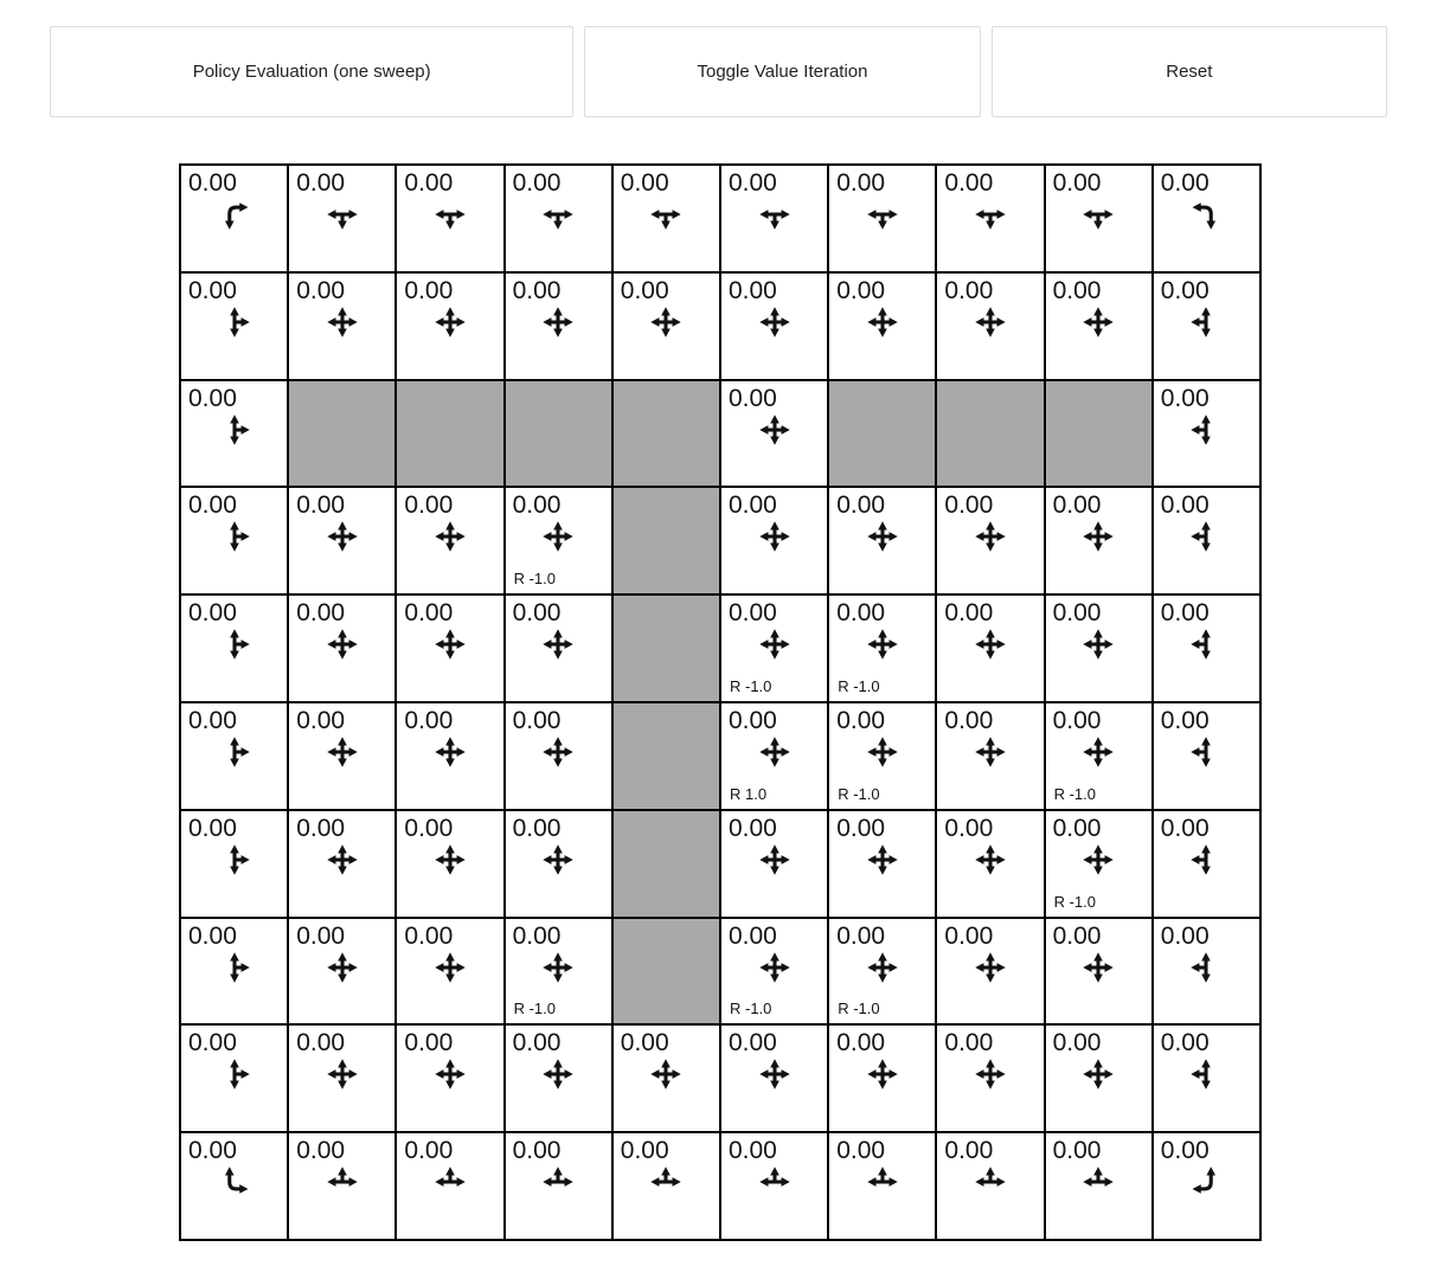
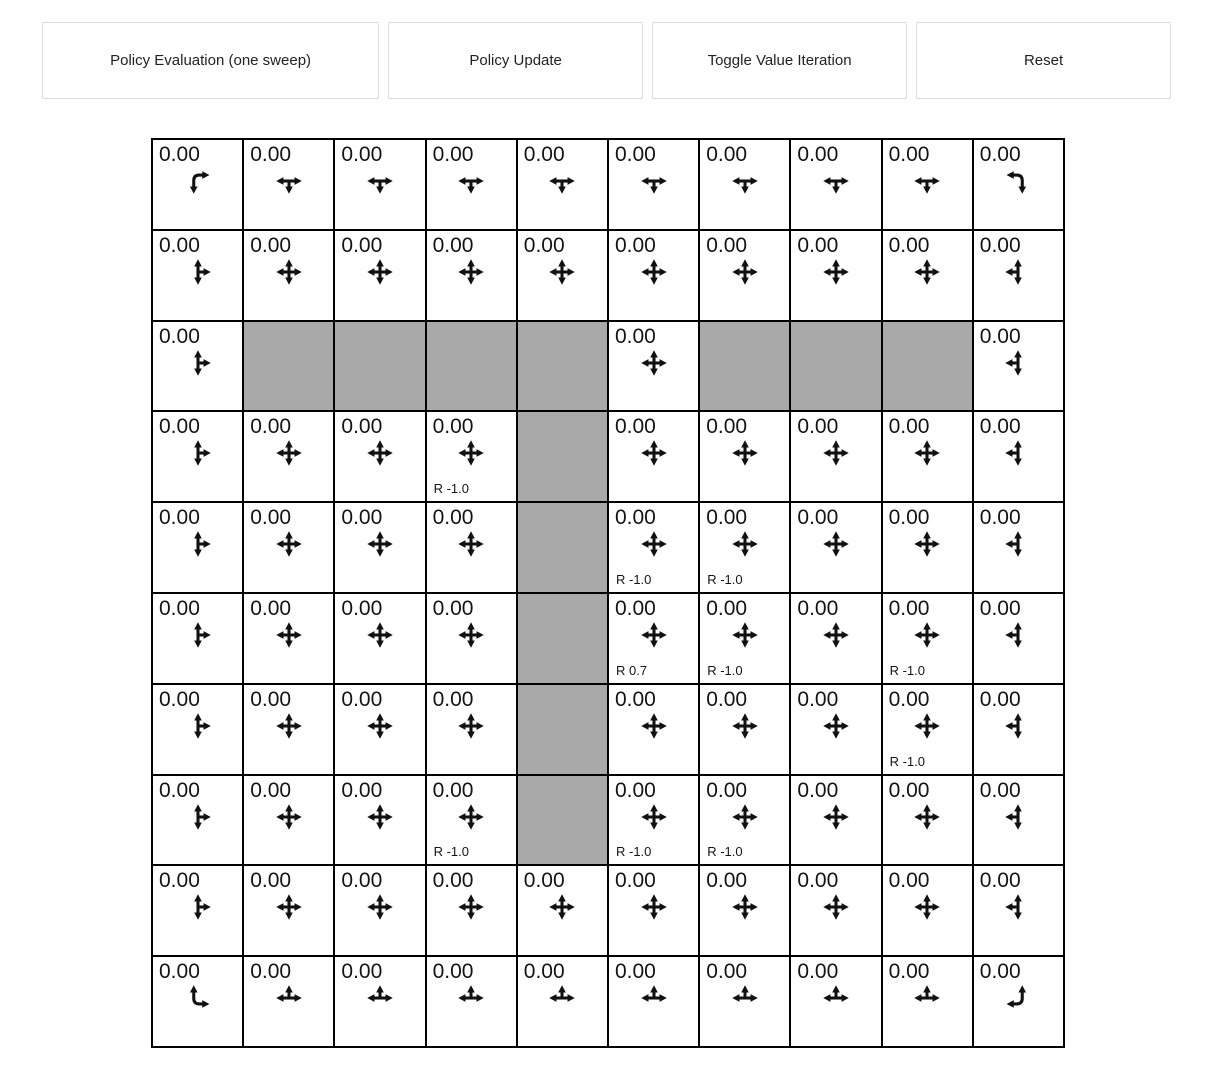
  Policy Evaluation (one sweep)
+ Policy Update
  Toggle Value Iteration
  Reset
  0.00
  0.00
  0.00
  0.00
  0.00
  0.00
  0.00
  0.00
  0.00
  0.00
  0.00
  0.00
  0.00
  0.00
  0.00
  0.00
  0.00
  0.00
  0.00
  0.00
  0.00
  0.00
  0.00
  0.00
  0.00
  0.00
  0.00
  R -1.0
  0.00
  0.00
  0.00
  0.00
  0.00
  0.00
  0.00
  0.00
  0.00
  0.00
  R -1.0
  0.00
  R -1.0
  0.00
  0.00
  0.00
  0.00
  0.00
  0.00
  0.00
  0.00
- R 1.0
+ R 0.7
  0.00
  R -1.0
  0.00
  0.00
  R -1.0
  0.00
  0.00
  0.00
  0.00
  0.00
  0.00
  0.00
  0.00
  0.00
  R -1.0
  0.00
  0.00
  0.00
  0.00
  0.00
  R -1.0
  0.00
  R -1.0
  0.00
  R -1.0
  0.00
  0.00
  0.00
  0.00
  0.00
  0.00
  0.00
  0.00
  0.00
  0.00
  0.00
  0.00
  0.00
  0.00
  0.00
  0.00
  0.00
  0.00
  0.00
  0.00
  0.00
  0.00
  0.00
